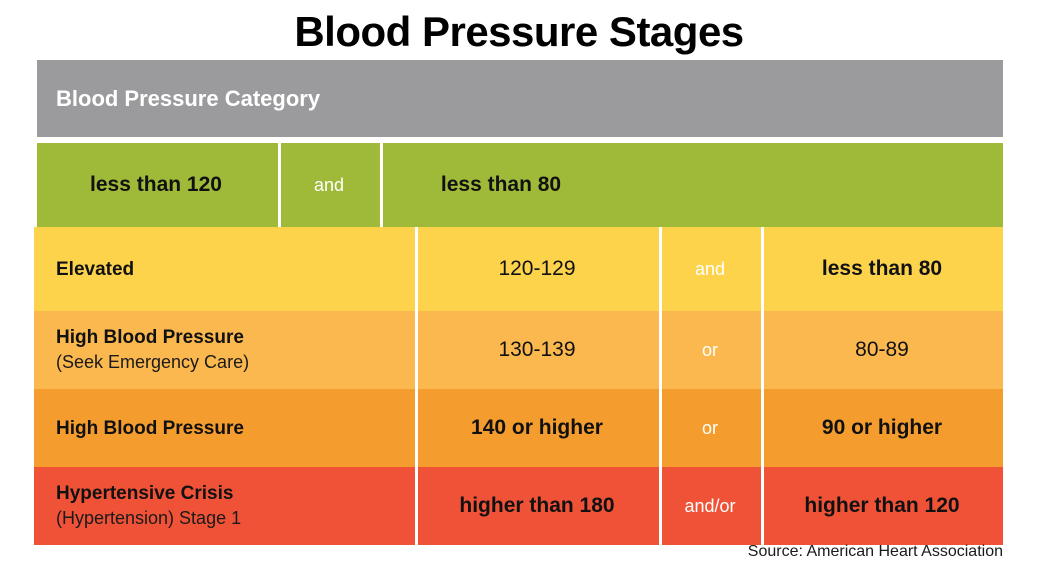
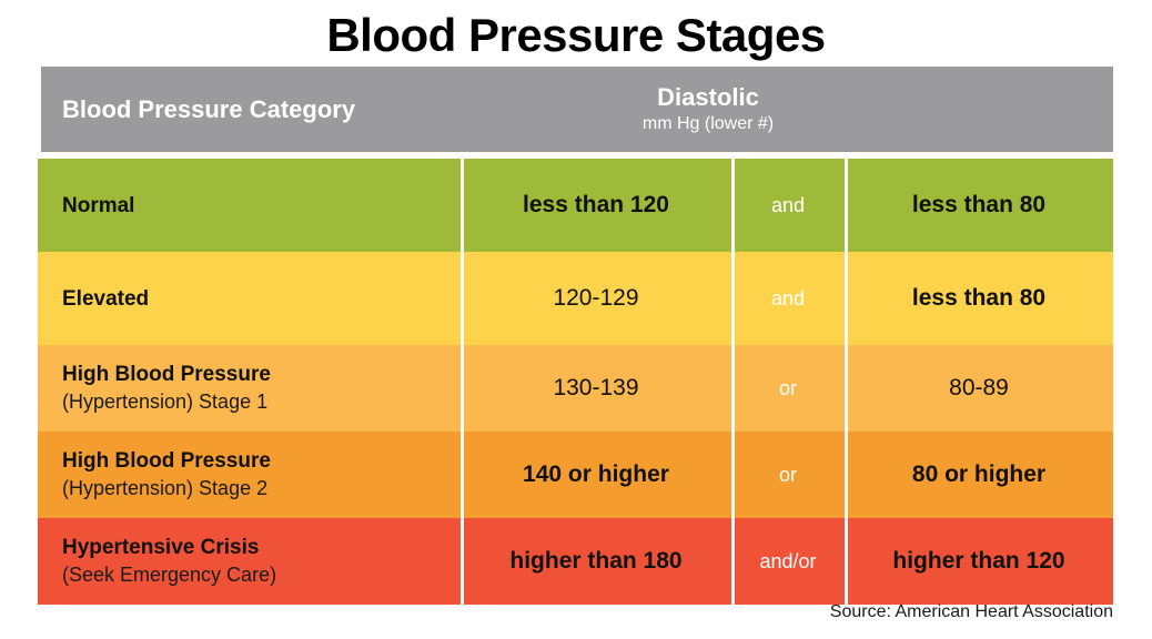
  Blood Pressure Stages
  Blood Pressure Category
+ Diastolic
+ mm Hg (lower #)
+ Normal
  less than 120
  and
  less than 80
  Elevated
  120-129
  and
  less than 80
  High Blood Pressure
- (Seek Emergency Care)
+ (Hypertension) Stage 1
  130-139
  or
  80-89
  High Blood Pressure
+ (Hypertension) Stage 2
  140 or higher
  or
- 90 or higher
+ 80 or higher
  Hypertensive Crisis
- (Hypertension) Stage 1
+ (Seek Emergency Care)
  higher than 180
  and/or
  higher than 120
  Source: American Heart Association
